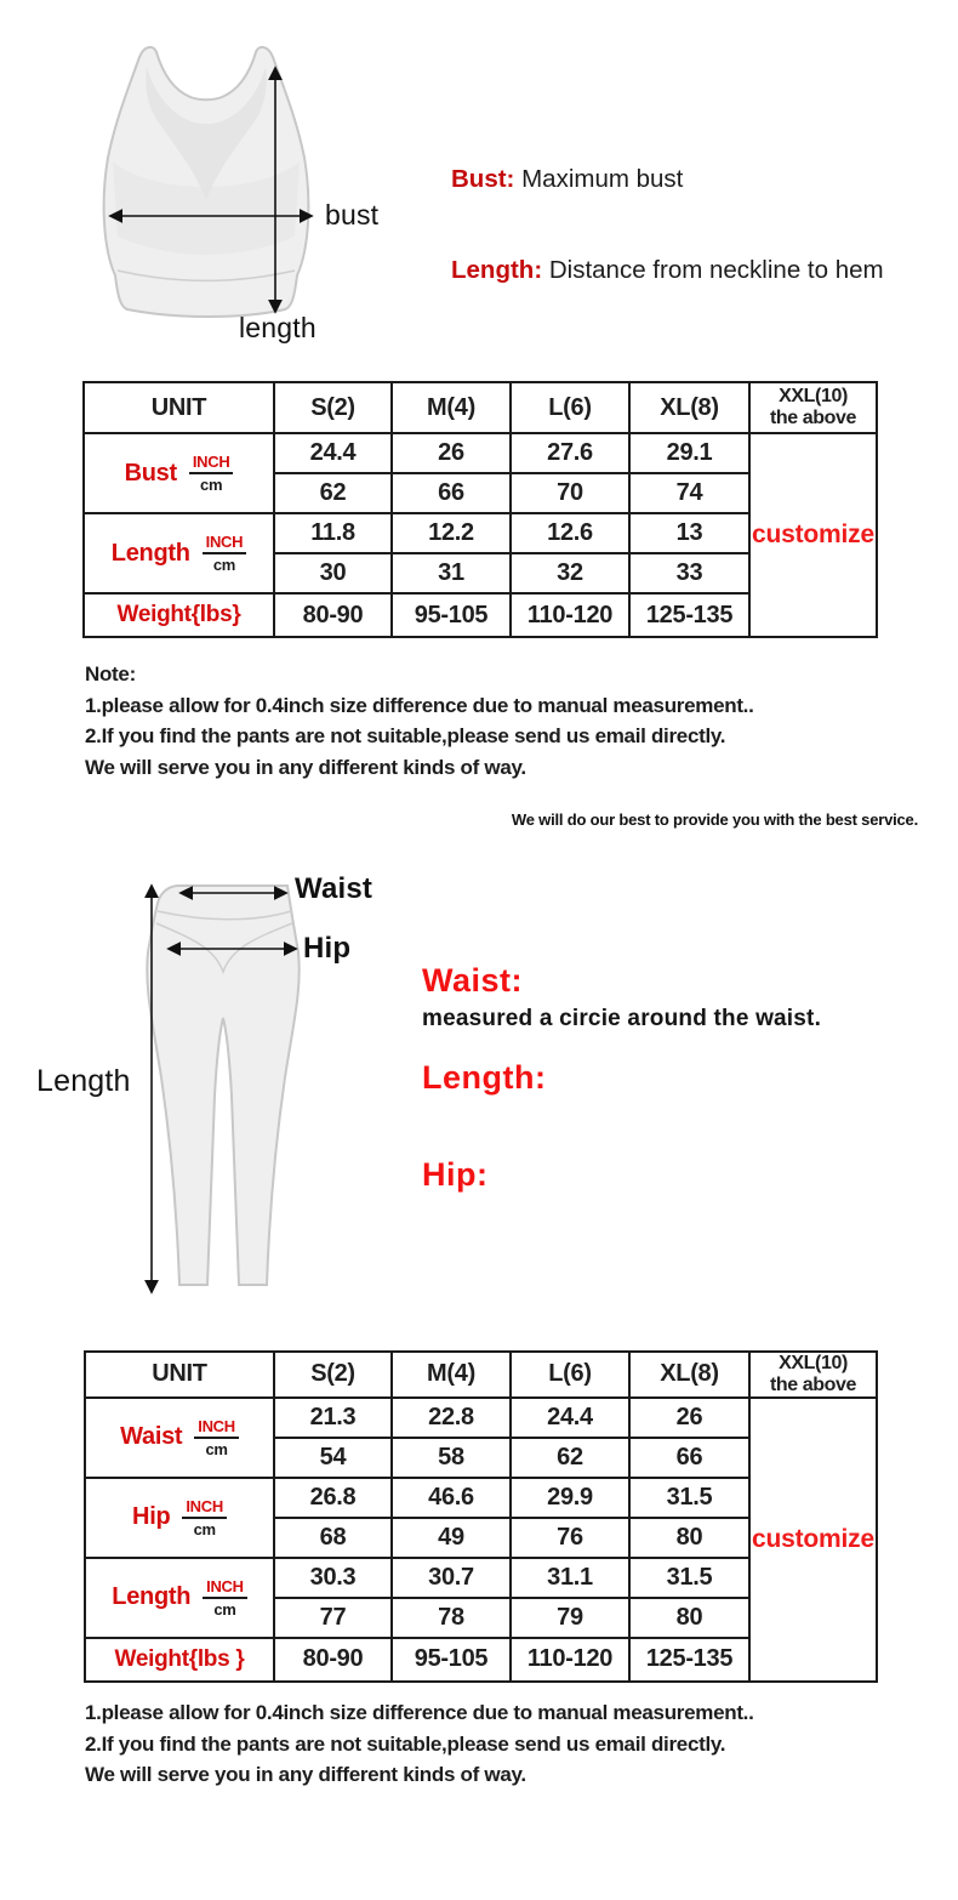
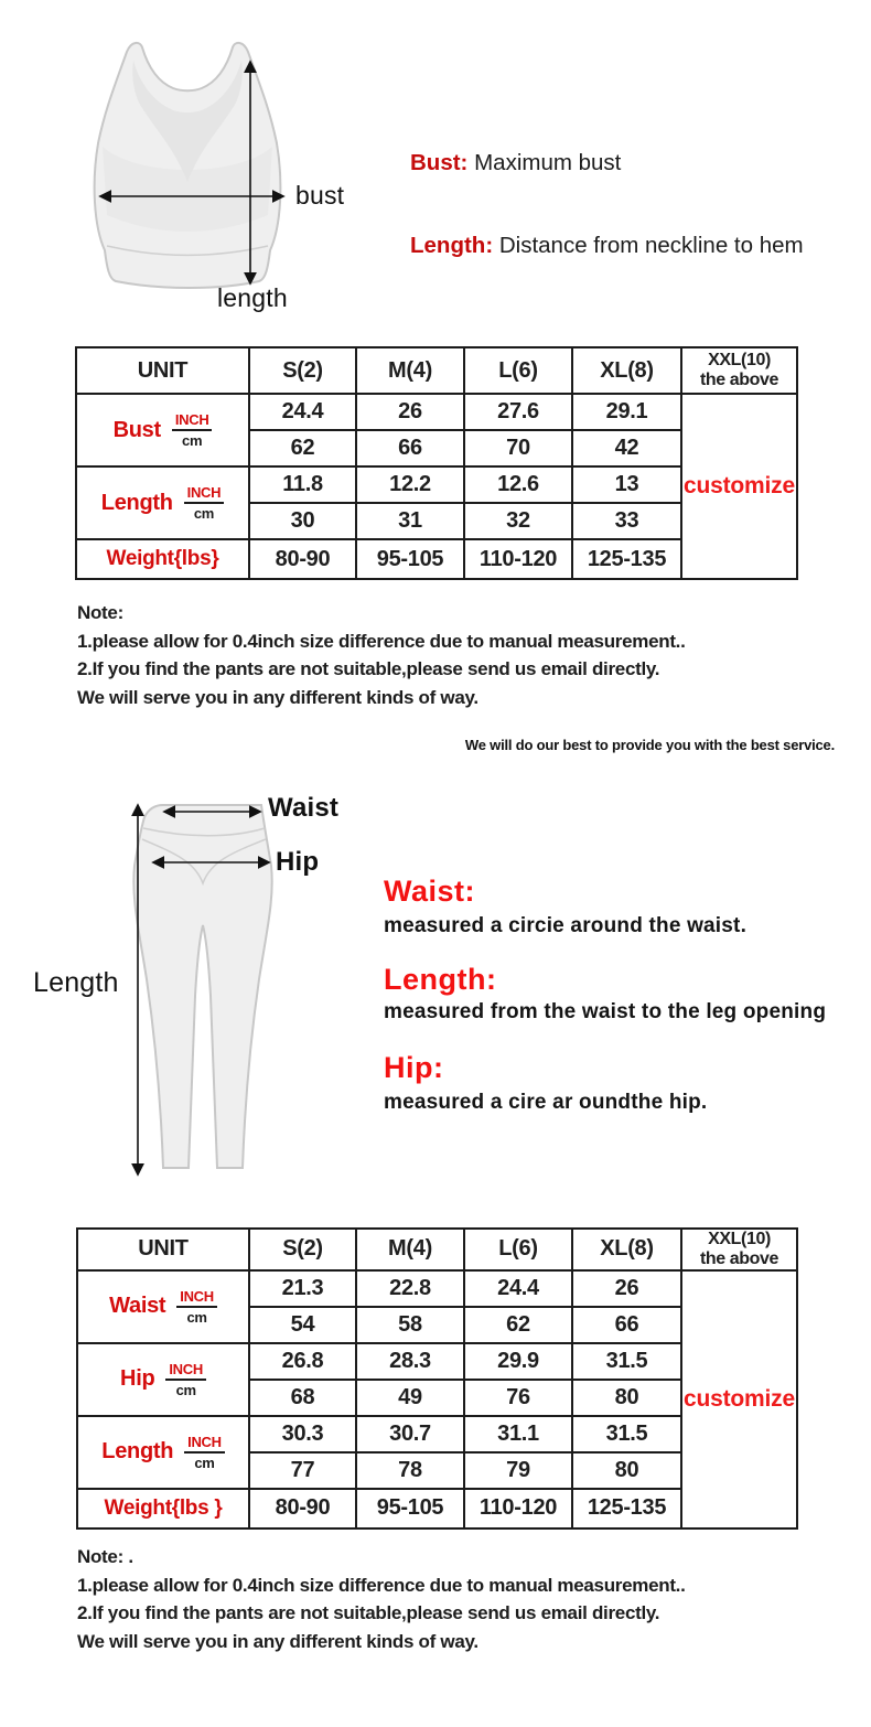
  bust
  length
  Bust: Maximum bust
  Length: Distance from neckline to hem
  UNIT	S(2)	M(4)	L(6)	XL(8)	XXL(10) the above
  Bust INCH cm	24.4	26	27.6	29.1	customize
- 62	66	70	74
+ 62	66	70	42
  Length INCH cm	11.8	12.2	12.6	13
  30	31	32	33
  Weight{lbs}	80-90	95-105	110-120	125-135
  Note:
  1.please allow for 0.4inch size difference due to manual measurement..
  2.If you find the pants are not suitable,please send us email directly.
  We will serve you in any different kinds of way.
  We will do our best to provide you with the best service.
  Waist
  Hip
  Length
  Waist:
  measured a circie around the waist.
  Length:
+ measured from the waist to the leg opening
  Hip:
+ measured a cire ar oundthe hip.
  UNIT	S(2)	M(4)	L(6)	XL(8)	XXL(10) the above
  Waist INCH cm	21.3	22.8	24.4	26	customize
  54	58	62	66
- Hip INCH cm	26.8	46.6	29.9	31.5
+ Hip INCH cm	26.8	28.3	29.9	31.5
  68	49	76	80
  Length INCH cm	30.3	30.7	31.1	31.5
  77	78	79	80
  Weight{lbs }	80-90	95-105	110-120	125-135
+ Note: .
  1.please allow for 0.4inch size difference due to manual measurement..
  2.If you find the pants are not suitable,please send us email directly.
  We will serve you in any different kinds of way.
